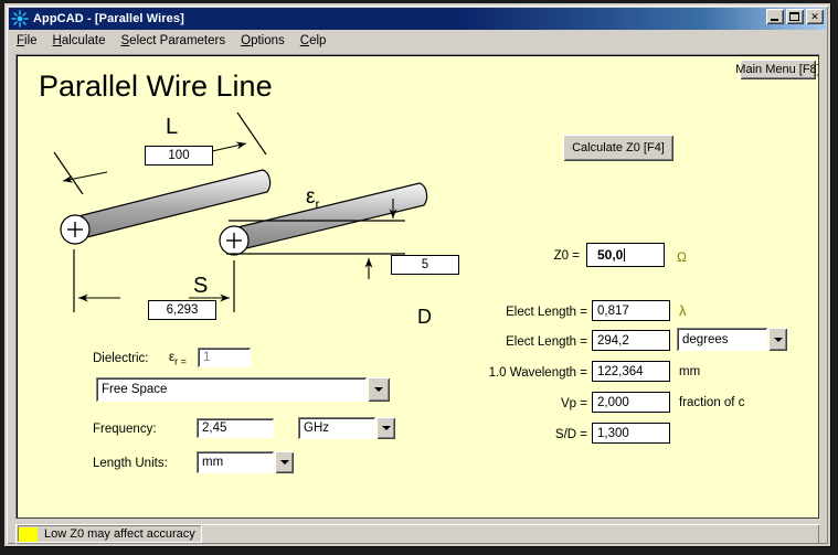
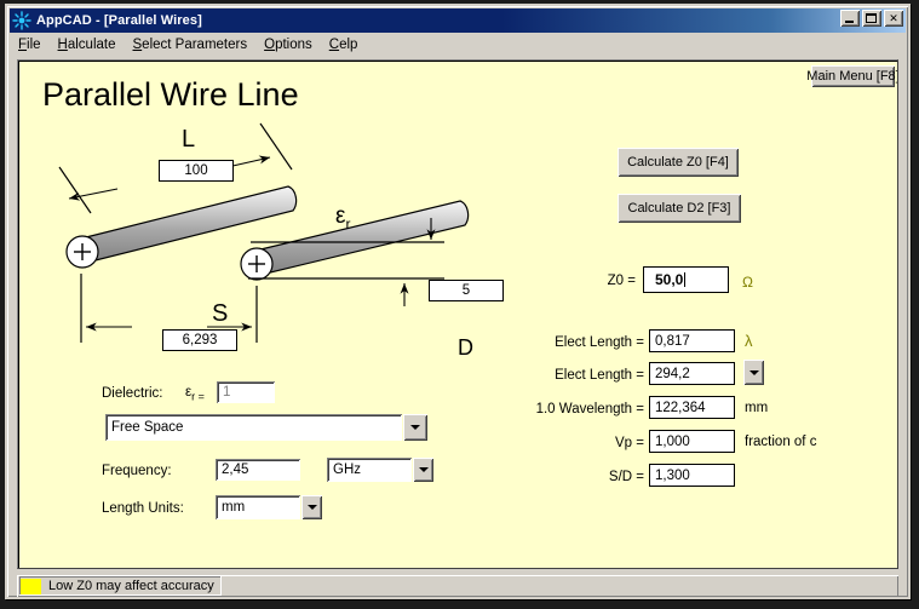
  AppCAD - [Parallel Wires]
  ✕
  File
  Halculate
  Select Parameters
  Options
  Celp
  Parallel Wire Line
  Main Menu [F8
  L
  100
  S
  6,293
  5
  D
  εr
  Calculate Z0 [F4]
+ Calculate D2 [F3]
  Z0 =
  50,0
  Ω
  Elect Length =
  0,817
  λ
  Elect Length =
  294,2
- degrees
  1.0 Wavelength =
  122,364
  mm
  Vp =
- 2,000
+ 1,000
  fraction of c
  S/D =
  1,300
  Dielectric:
  εr =
  1
  Free Space
  Frequency:
  2,45
  GHz
  Length Units:
  mm
  Low Z0 may affect accuracy
